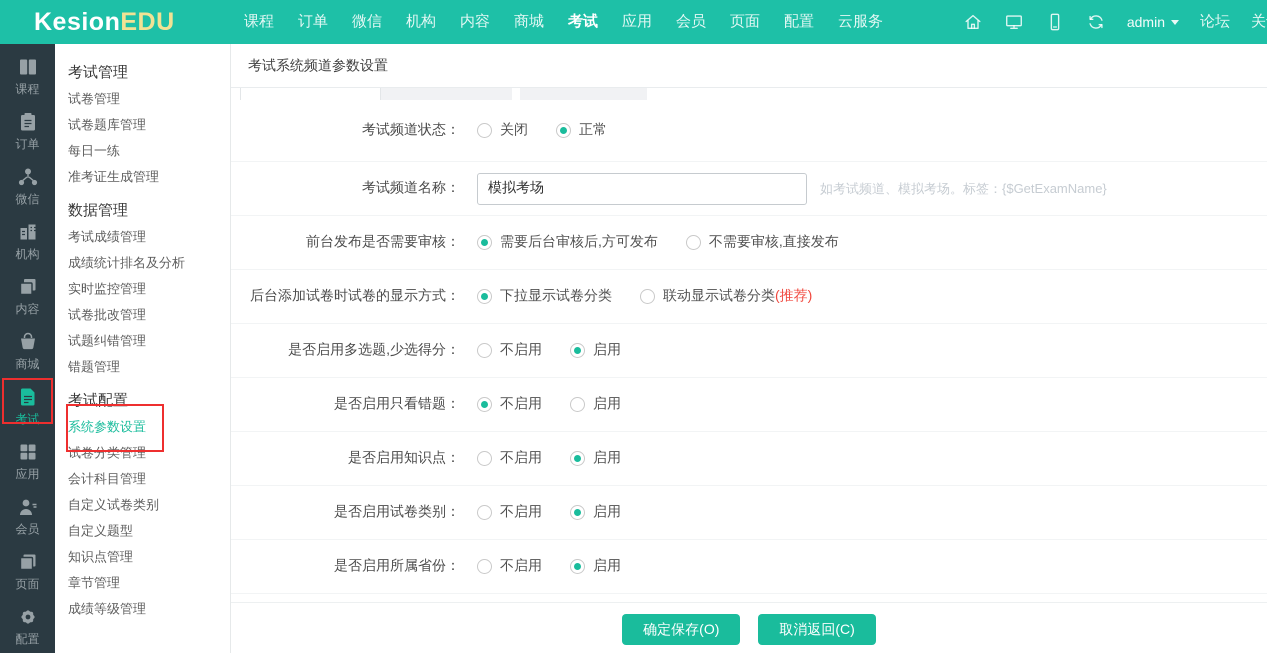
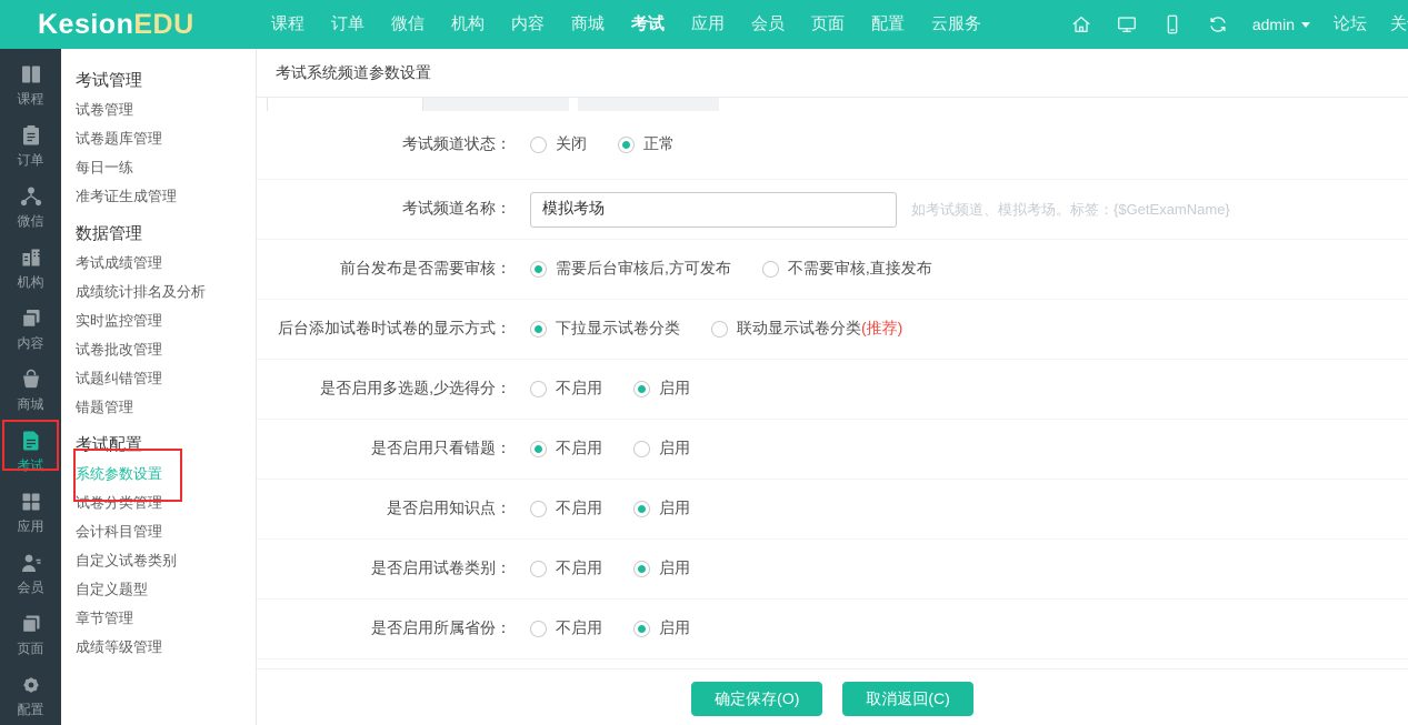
  KesionEDU
  课程
  订单
  微信
  机构
  内容
  商城
  考试
  应用
  会员
  页面
  配置
  云服务
  admin
  论坛
  课程
  订单
  微信
  机构
  内容
  商城
  考试
  应用
  会员
  页面
  配置
  考试管理
  试卷管理
  试卷题库管理
  每日一练
  准考证生成管理
  数据管理
  考试成绩管理
  成绩统计排名及分析
  实时监控管理
  试卷批改管理
  试题纠错管理
  错题管理
  考试配置
  系统参数设置
  试卷分类管理
  会计科目管理
  自定义试卷类别
  自定义题型
- 知识点管理
  章节管理
  成绩等级管理
  考试系统频道参数设置
  考试频道状态：
  关闭
  正常
  考试频道名称：
  模拟考场
  如考试频道、模拟考场。标签：{$GetExamName}
  前台发布是否需要审核：
  需要后台审核后,方可发布
  不需要审核,直接发布
  后台添加试卷时试卷的显示方式：
  下拉显示试卷分类
  联动显示试卷分类
  (推荐)
  是否启用多选题,少选得分：
  不启用
  启用
  是否启用只看错题：
  不启用
  启用
  是否启用知识点：
  不启用
  启用
  是否启用试卷类别：
  不启用
  启用
  是否启用所属省份：
  不启用
  启用
  确定保存(O)
  取消返回(C)
